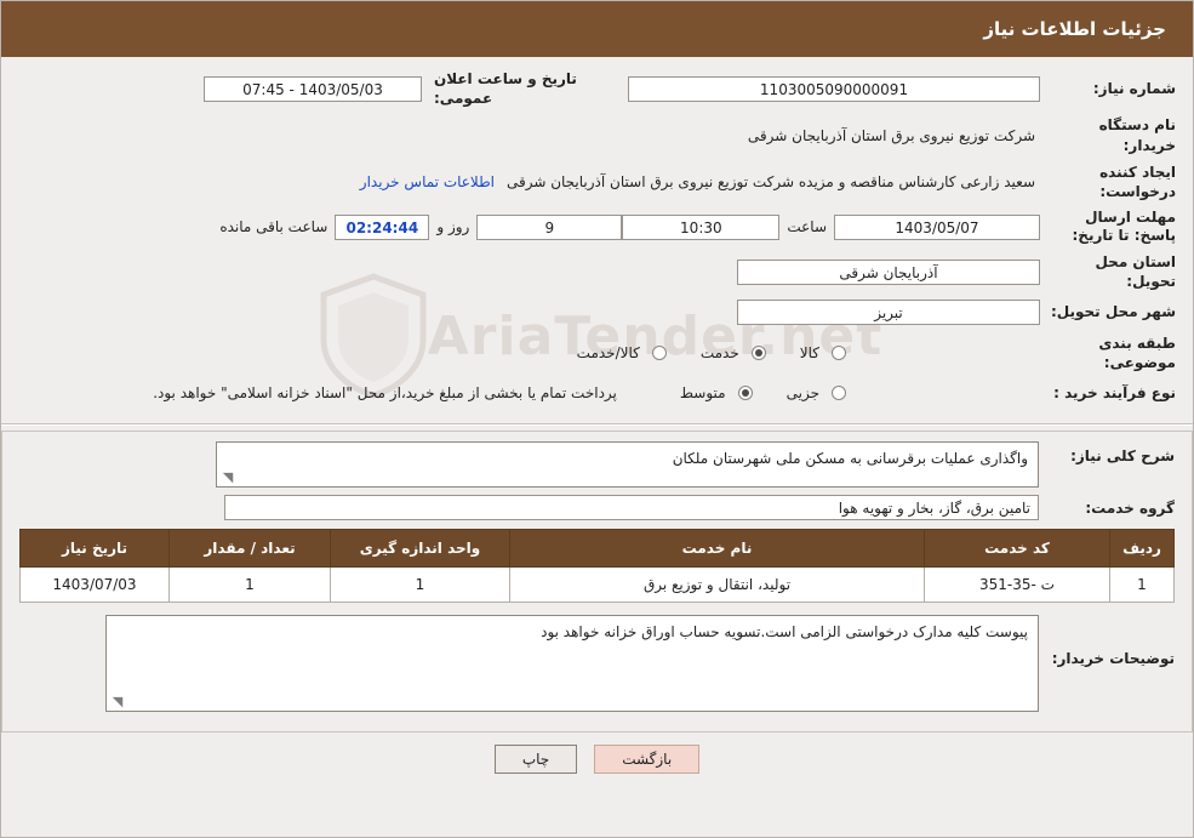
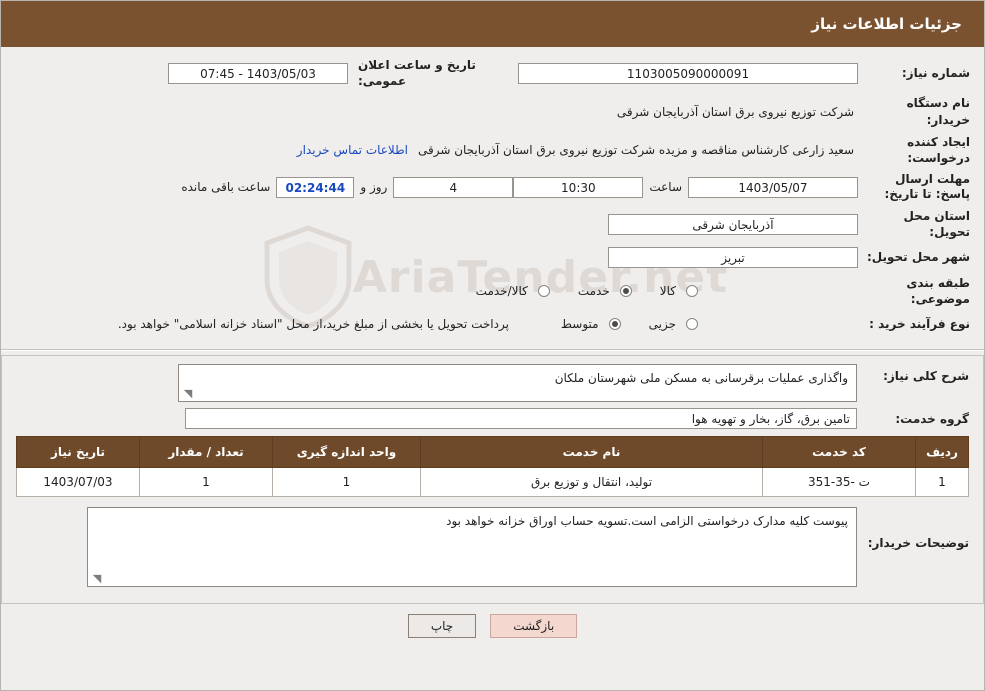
  جزئیات اطلاعات نیاز
  AriaTender.net
  شماره نیاز:
  1103005090000091
  تاریخ و ساعت اعلان عمومی:
  1403/05/03 - 07:45
  نام دستگاه خریدار:
  شرکت توزیع نیروی برق استان آذربایجان شرقی
  ایجاد کننده درخواست:
  سعید زارعی کارشناس مناقصه و مزیده شرکت توزیع نیروی برق استان آذربایجان شرقی
  اطلاعات تماس خریدار
  مهلت ارسال پاسخ: تا تاریخ:
  1403/05/07
  ساعت
  10:30
- 9
+ 4
  روز و
  02:24:44
  ساعت باقی مانده
  استان محل تحویل:
  آذربایجان شرقی
  شهر محل تحویل:
  تبریز
  طبقه بندی موضوعی:
  کالا
  خدمت
  کالا/خدمت
  نوع فرآیند خرید :
  جزیی
  متوسط
- پرداخت تمام یا بخشی از مبلغ خرید،از محل "اسناد خزانه اسلامی" خواهد بود.
+ پرداخت تحویل یا بخشی از مبلغ خرید،از محل "اسناد خزانه اسلامی" خواهد بود.
  شرح کلی نیاز:
  واگذاری عملیات برقرسانی به مسکن ملی شهرستان ملکان
  گروه خدمت:
  تامین برق، گاز، بخار و تهویه هوا
  ردیف	کد خدمت	نام خدمت	واحد اندازه گیری	تعداد / مقدار	تاریخ نیاز
  1	ت -35-351	تولید، انتقال و توزیع برق	1	1	1403/07/03
  توضیحات خریدار:
  پیوست کلیه مدارک درخواستی الزامی است.تسویه حساب اوراق خزانه خواهد بود
  بازگشت
  چاپ
